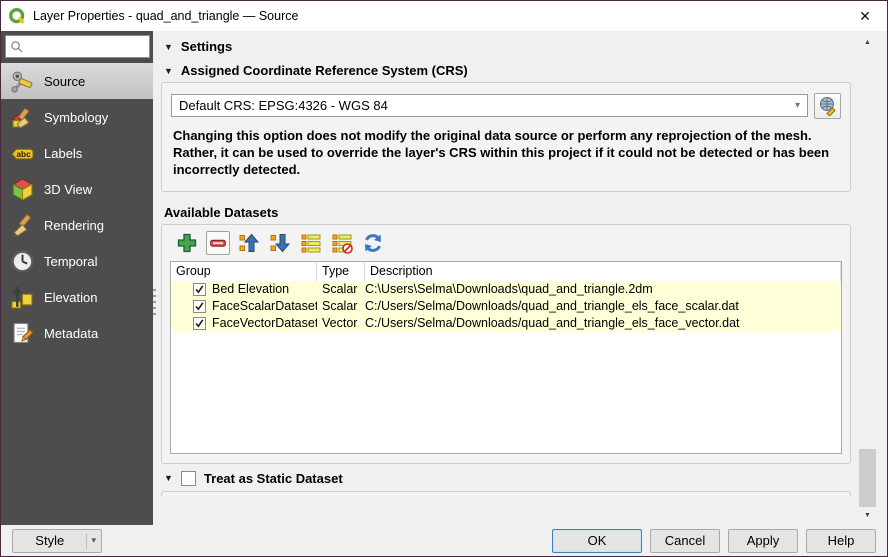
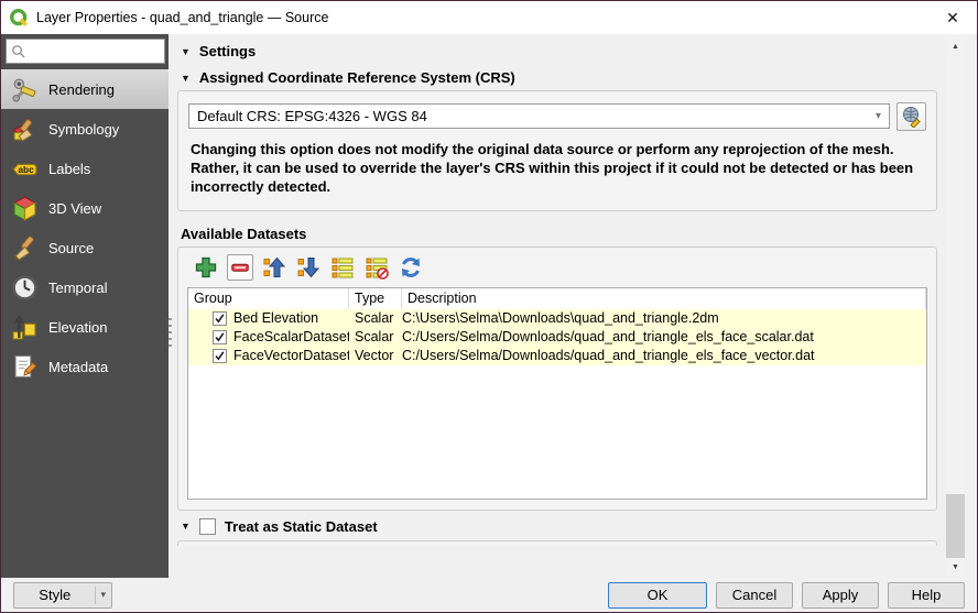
  Layer Properties - quad_and_triangle — Source
  ✕
- Source
+ Rendering
  Symbology
  abc
  Labels
  3D View
- Rendering
+ Source
  Temporal
  Elevation
  Metadata
  ▼
  Settings
  ▼
  Assigned Coordinate Reference System (CRS)
  Default CRS: EPSG:4326 - WGS 84
  ▾
  Changing this option does not modify the original data source or perform any reprojection of the mesh. Rather, it can be used to override the layer's CRS within this project if it could not be detected or has been incorrectly detected.
  Available Datasets
  Group
  Type
  Description
  Bed Elevation
  Scalar
  C:\Users\Selma\Downloads\quad_and_triangle.2dm
  FaceScalarDataset
  Scalar
  C:/Users/Selma/Downloads/quad_and_triangle_els_face_scalar.dat
  FaceVectorDataset
  Vector
  C:/Users/Selma/Downloads/quad_and_triangle_els_face_vector.dat
  ▼
  Treat as Static Dataset
  Style
  ▾
  OK
  Cancel
  Apply
  Help
